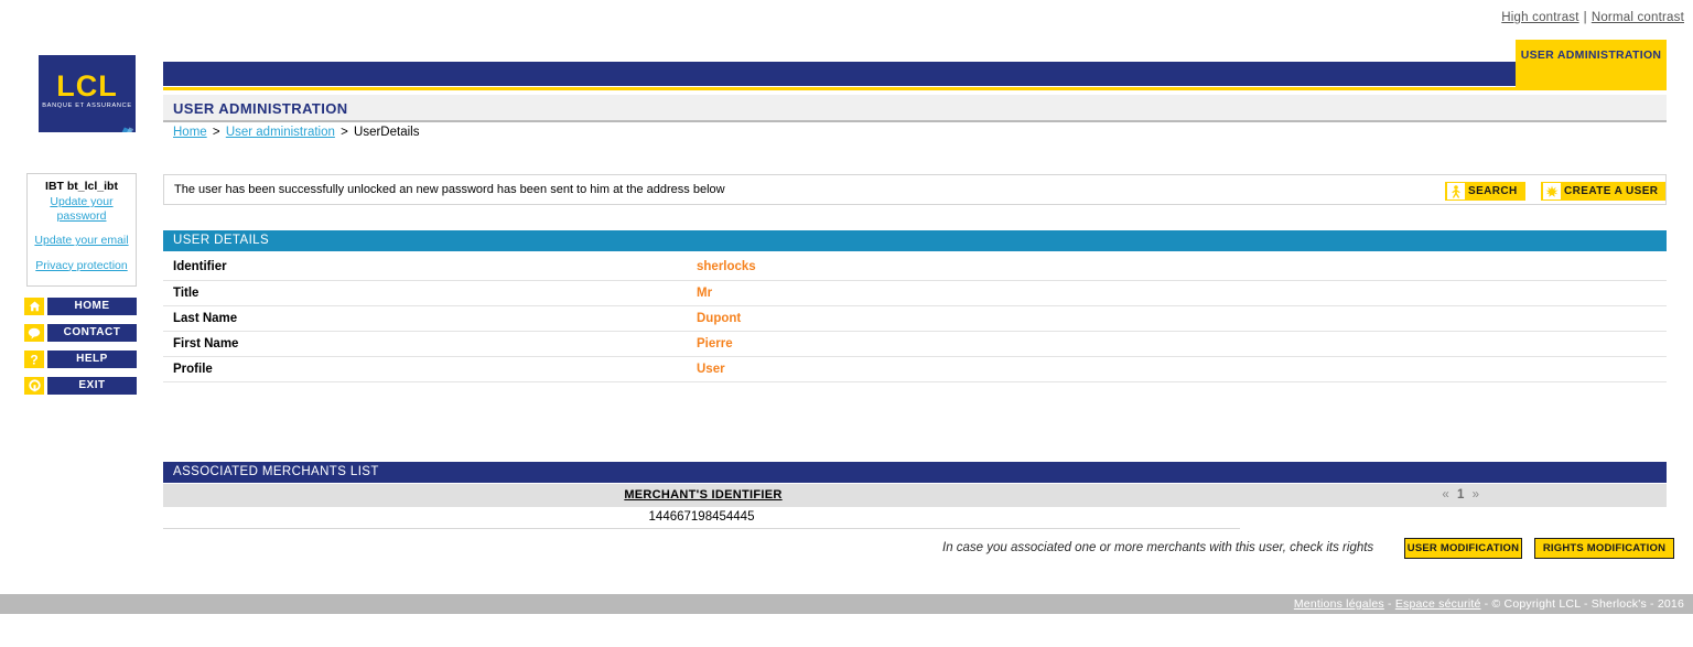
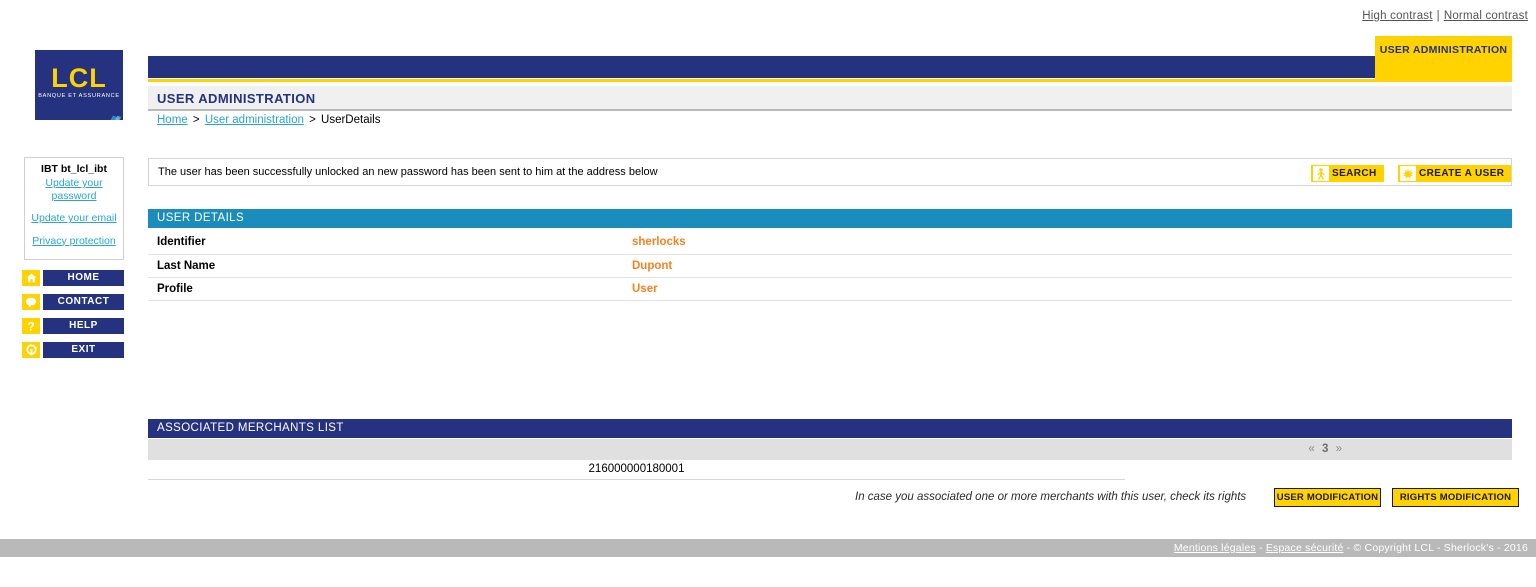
  High contrast | Normal contrast
  LCL
  USER ADMINISTRATION
  USER ADMINISTRATION
  Home > User administration > UserDetails
  IBT bt_lcl_ibt
  Update your password
  Update your email
  Privacy protection
  HOME
  CONTACT
  ?
  HELP
  EXIT
  The user has been successfully unlocked an new password has been sent to him at the address below
  SEARCH
  CREATE A USER
  USER DETAILS
  Identifier	sherlocks
- Title	Mr
  Last Name	Dupont
- First Name	Pierre
  Profile	User
  ASSOCIATED MERCHANTS LIST
- MERCHANT'S IDENTIFIER
- « 1 »
+ « 3 »
- 144667198454445
+ 216000000180001
  In case you associated one or more merchants with this user, check its rights
  USER MODIFICATION
  RIGHTS MODIFICATION
  Mentions légales - Espace sécurité - © Copyright LCL - Sherlock's - 2016
